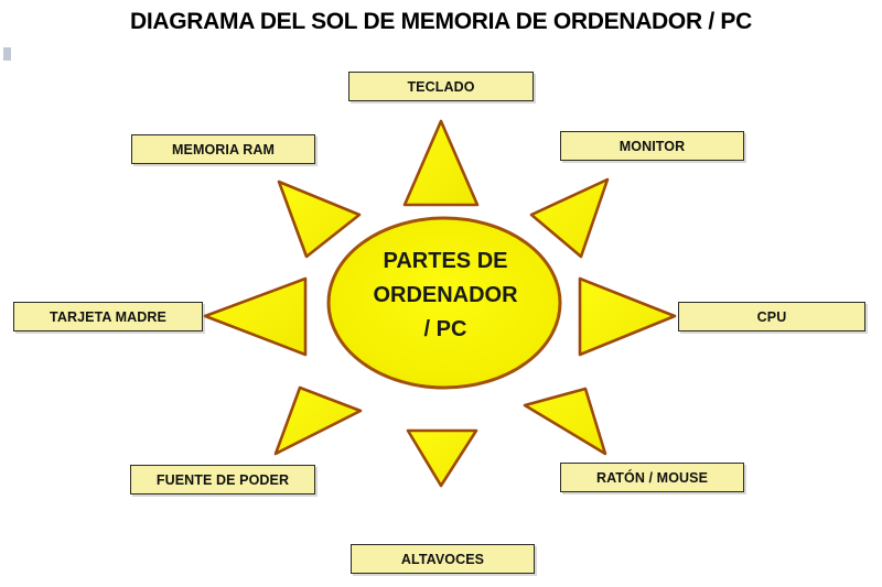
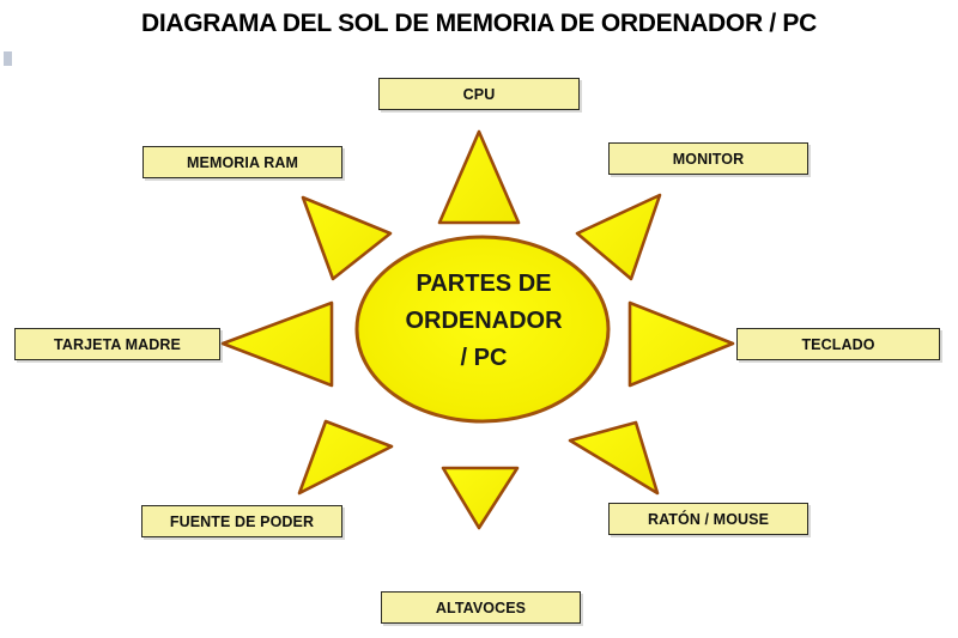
  DIAGRAMA DEL SOL DE MEMORIA DE ORDENADOR / PC
  PARTES DE
  ORDENADOR
  / PC
- TECLADO
+ CPU
  MEMORIA RAM
  MONITOR
  TARJETA MADRE
- CPU
+ TECLADO
  FUENTE DE PODER
  RATÓN / MOUSE
  ALTAVOCES
